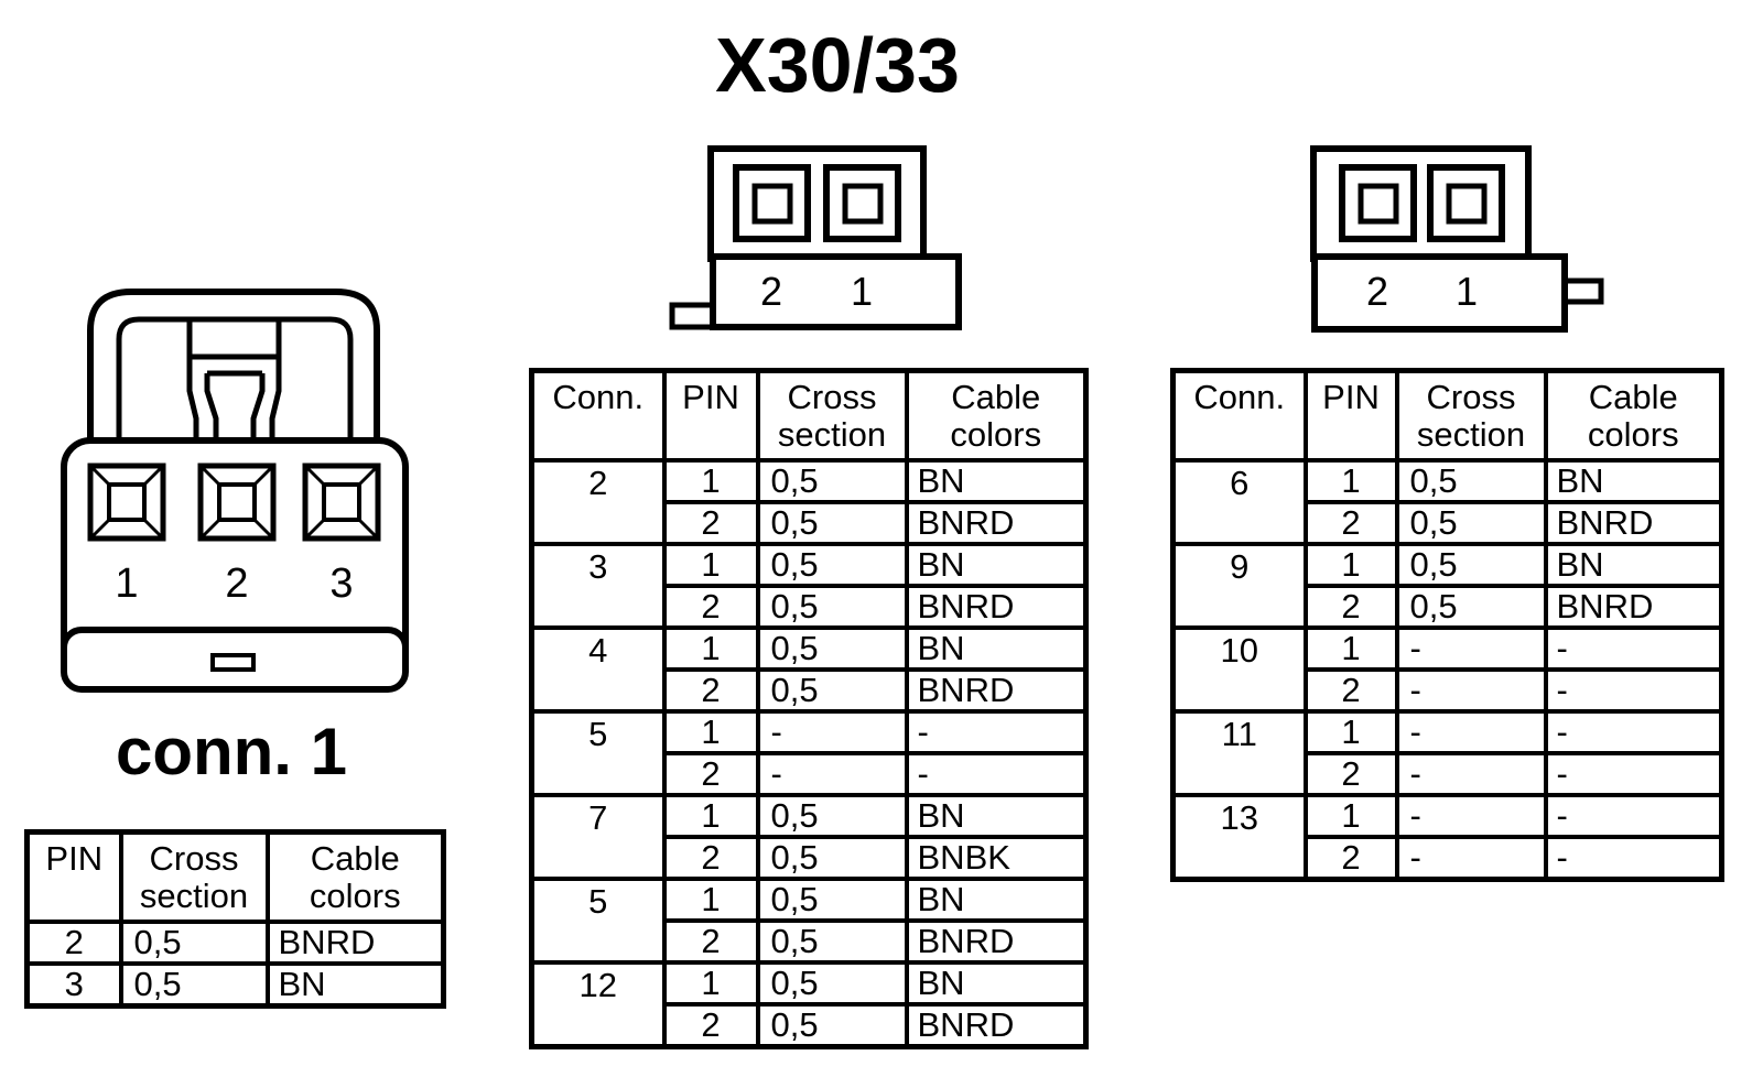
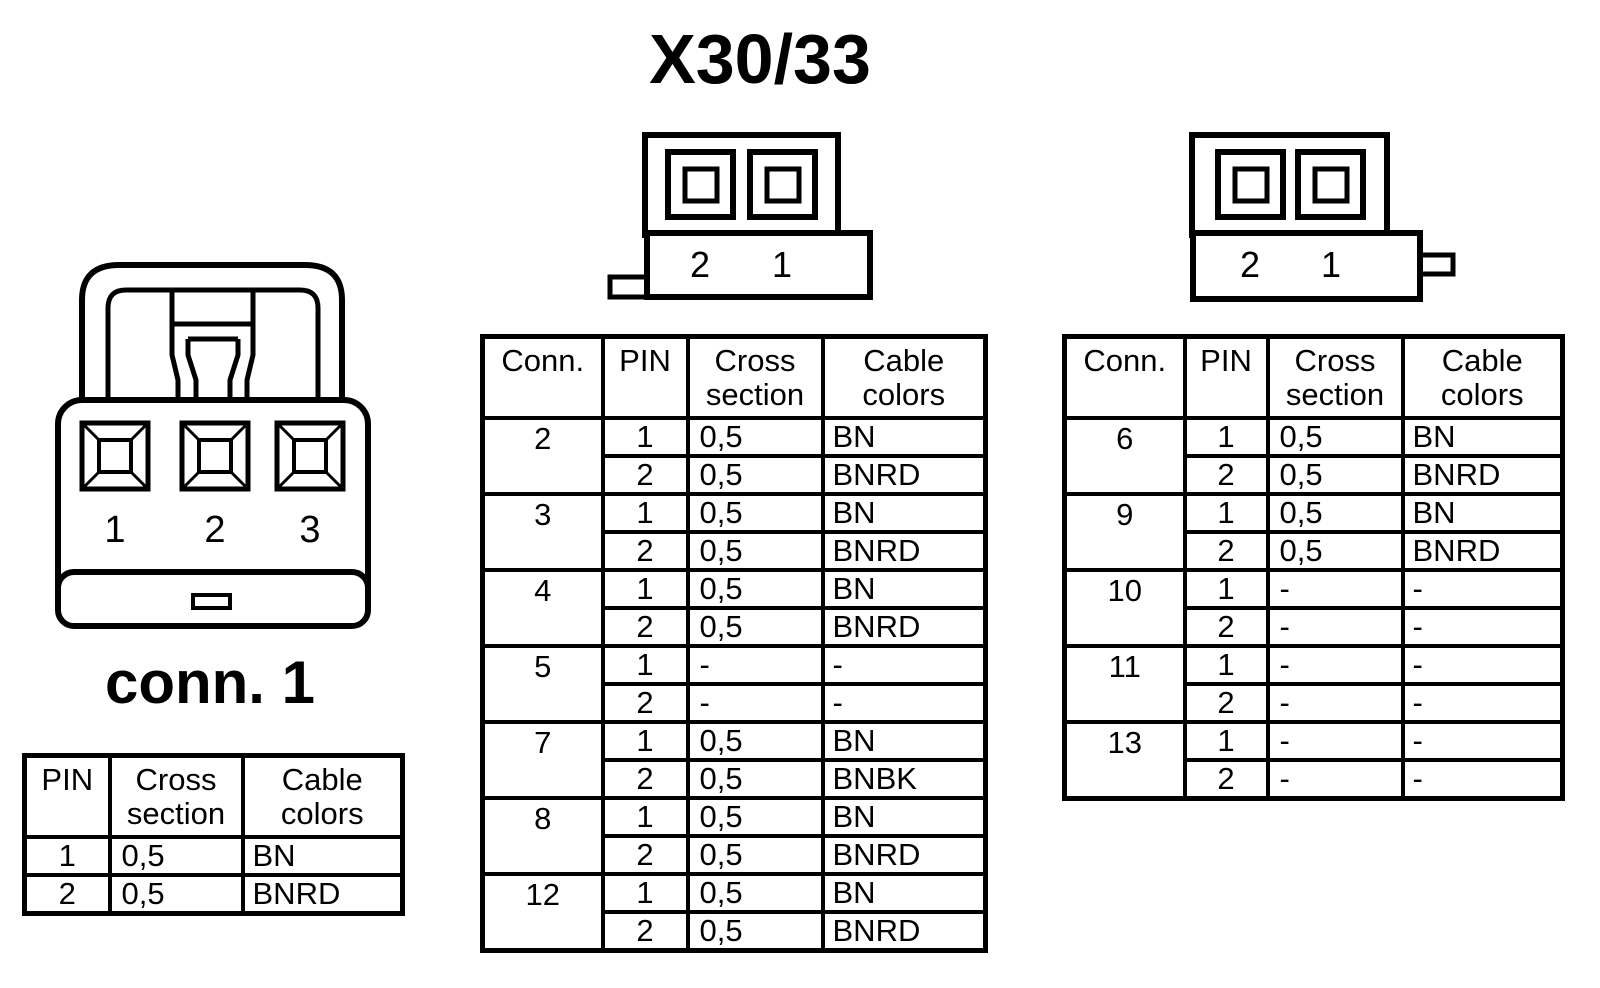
  X30/33
  1
  2
  3
  conn. 1
  2
  1
  2
  1
  PIN	Cross section	Cable colors
+ 1	0,5	BN
  2	0,5	BNRD
- 3	0,5	BN
  Conn.	PIN	Cross section	Cable colors
  2	1	0,5	BN
  2	0,5	BNRD
  3	1	0,5	BN
  2	0,5	BNRD
  4	1	0,5	BN
  2	0,5	BNRD
  5	1	-	-
  2	-	-
  7	1	0,5	BN
  2	0,5	BNBK
- 5	1	0,5	BN
+ 8	1	0,5	BN
  2	0,5	BNRD
  12	1	0,5	BN
  2	0,5	BNRD
  Conn.	PIN	Cross section	Cable colors
  6	1	0,5	BN
  2	0,5	BNRD
  9	1	0,5	BN
  2	0,5	BNRD
  10	1	-	-
  2	-	-
  11	1	-	-
  2	-	-
  13	1	-	-
  2	-	-
